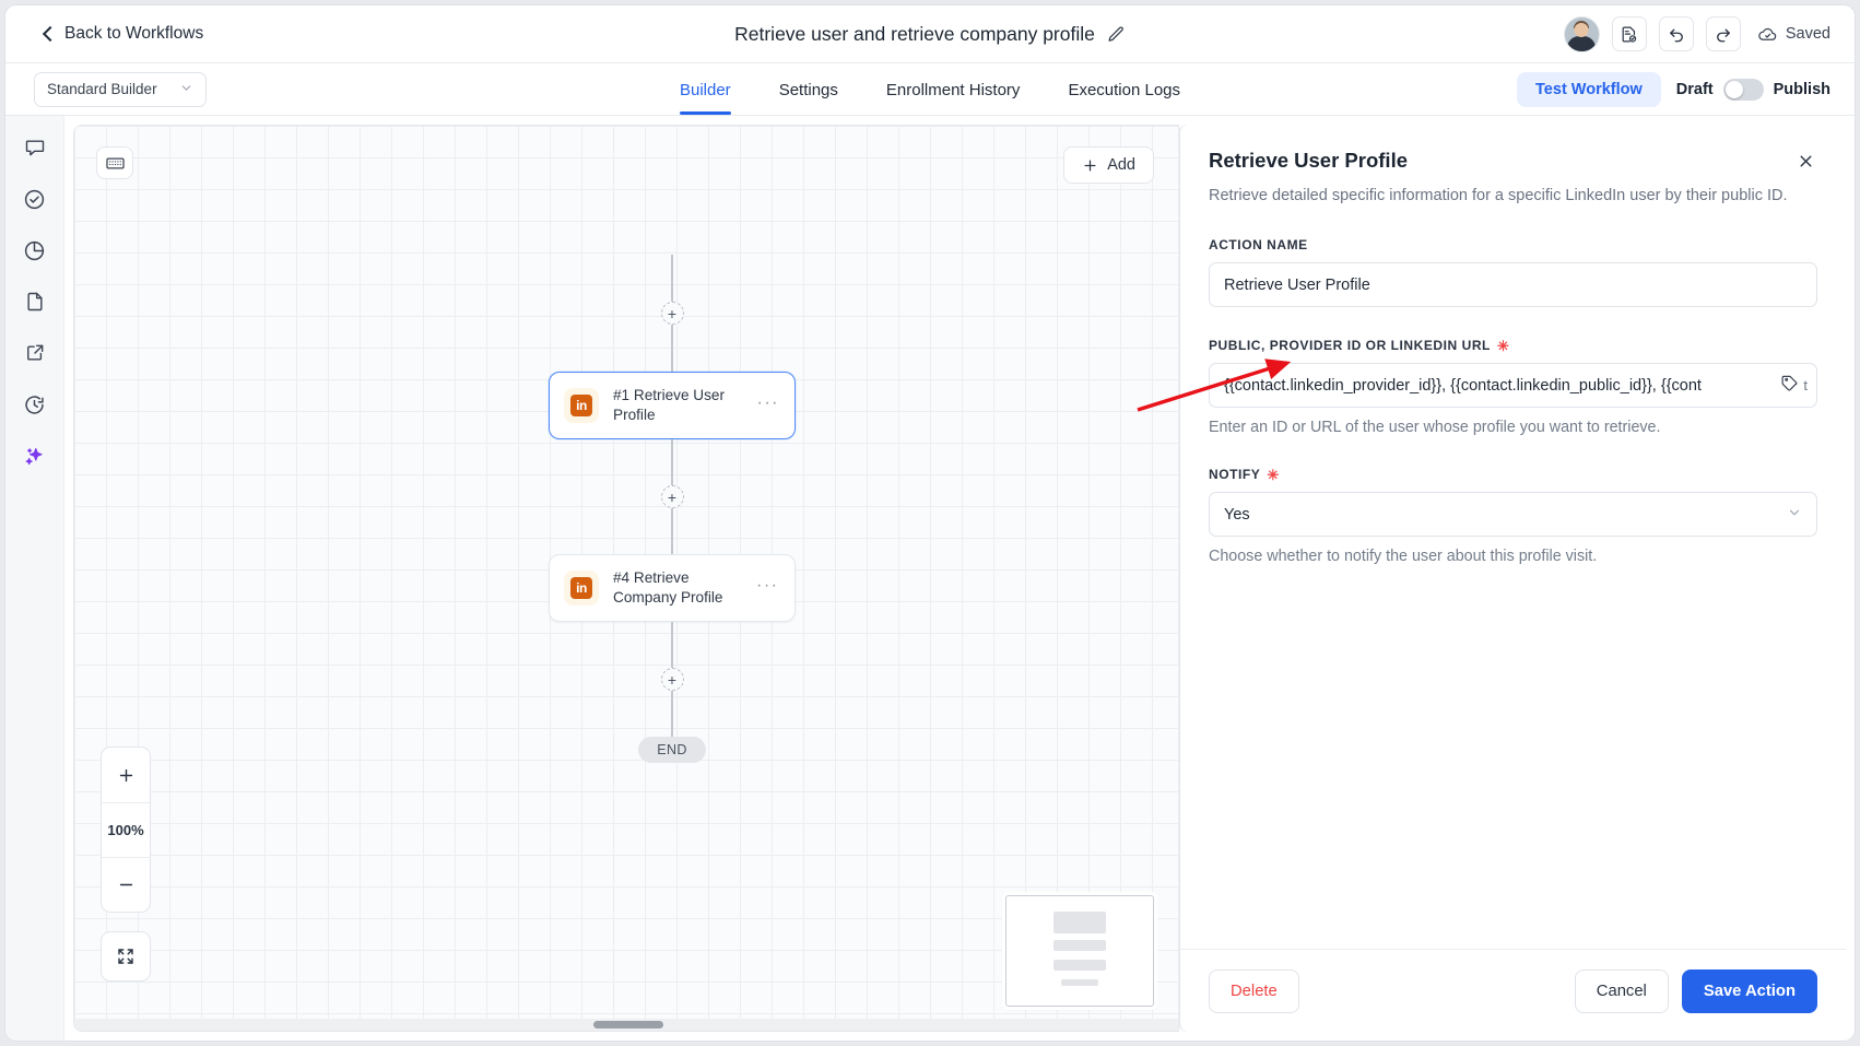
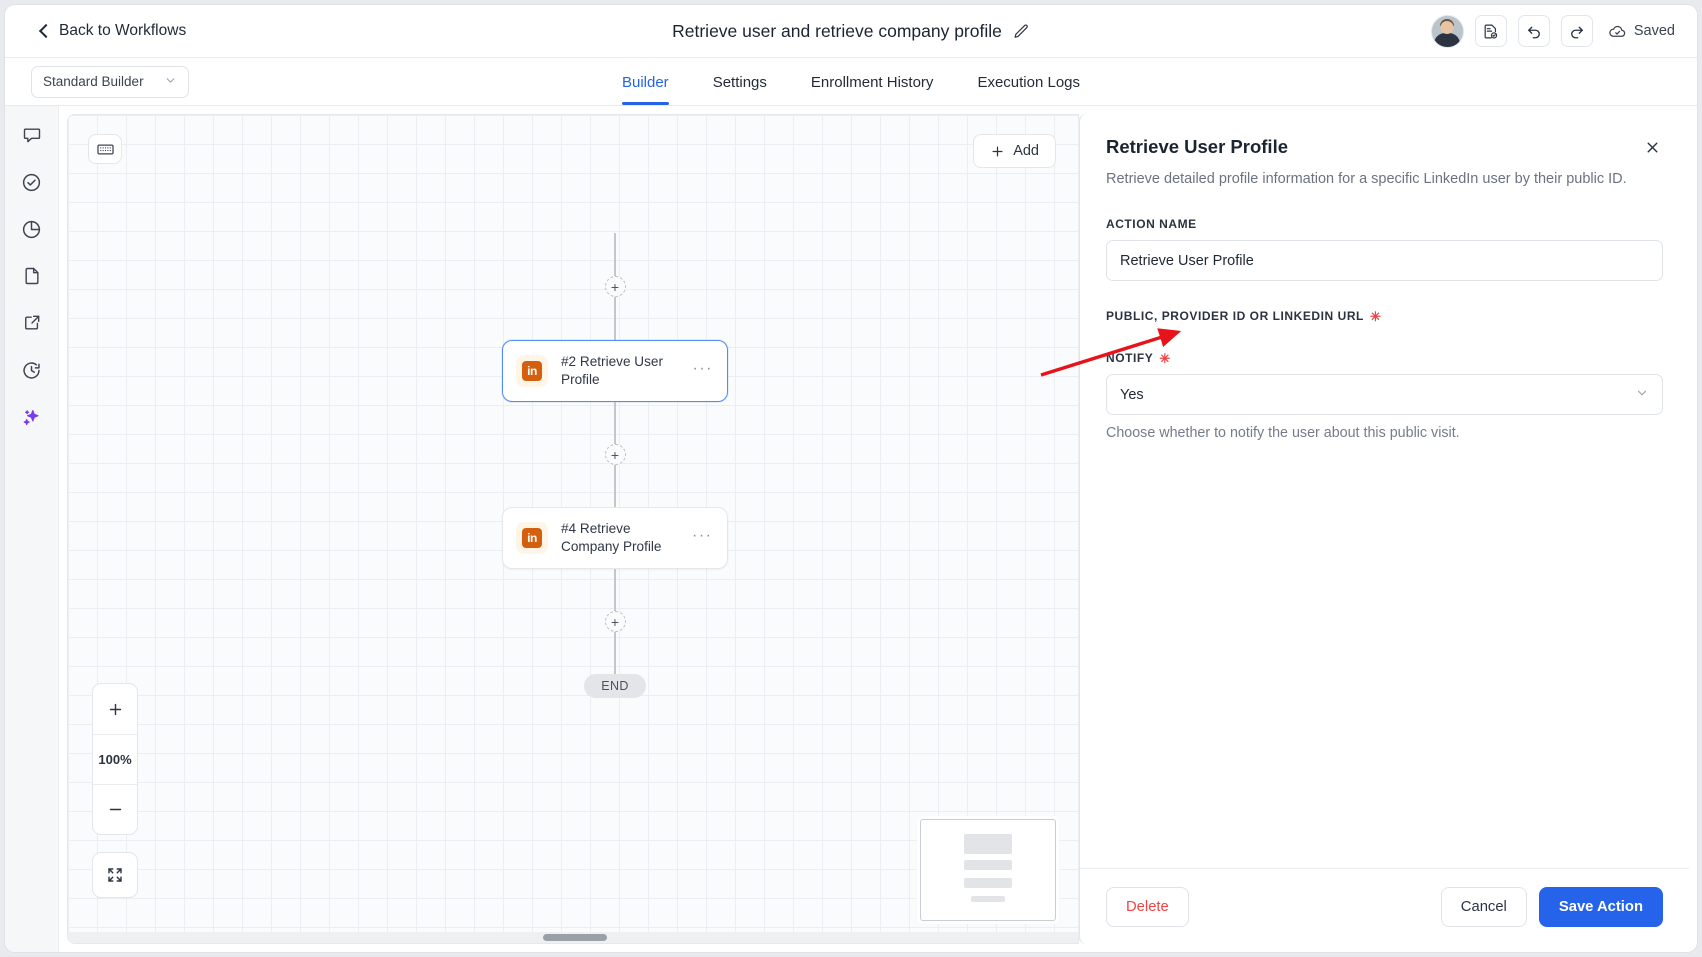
  Back to Workflows
  Retrieve user and retrieve company profile
  Saved
  Standard Builder
  Builder
  Settings
  Enrollment History
  Execution Logs
- Test Workflow
- Draft
- Publish
  Add
  +
  in
- #1 Retrieve User Profile
+ #2 Retrieve User Profile
  ···
  +
  in
  #4 Retrieve Company Profile
  ···
  +
  END
  100%
  Retrieve User Profile
- Retrieve detailed specific information for a specific LinkedIn user by their public ID.
+ Retrieve detailed profile information for a specific LinkedIn user by their public ID.
  ACTION NAME
  Retrieve User Profile
  PUBLIC, PROVIDER ID OR LINKEDIN URL
  ✳
- {{contact.linkedin_provider_id}}, {{contact.linkedin_public_id}}, {{cont
- t
- Enter an ID or URL of the user whose profile you want to retrieve.
  NOTIFY
  ✳
  Yes
- Choose whether to notify the user about this profile visit.
+ Choose whether to notify the user about this public visit.
  Delete
  Cancel
  Save Action
